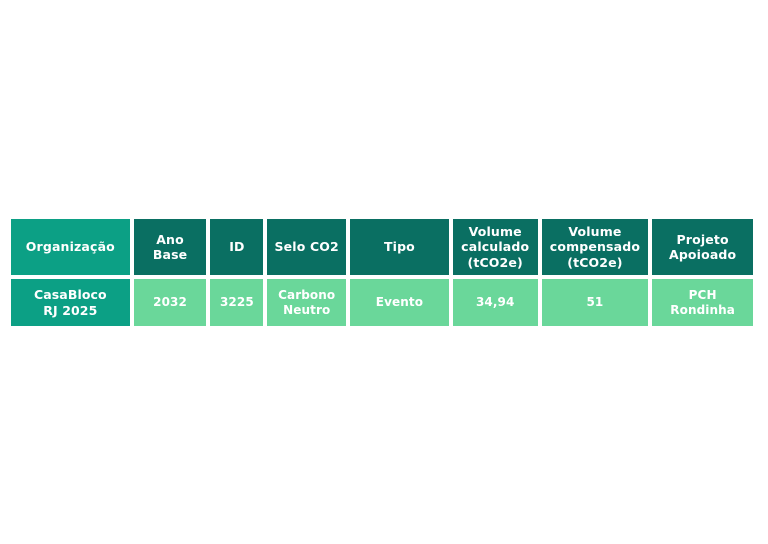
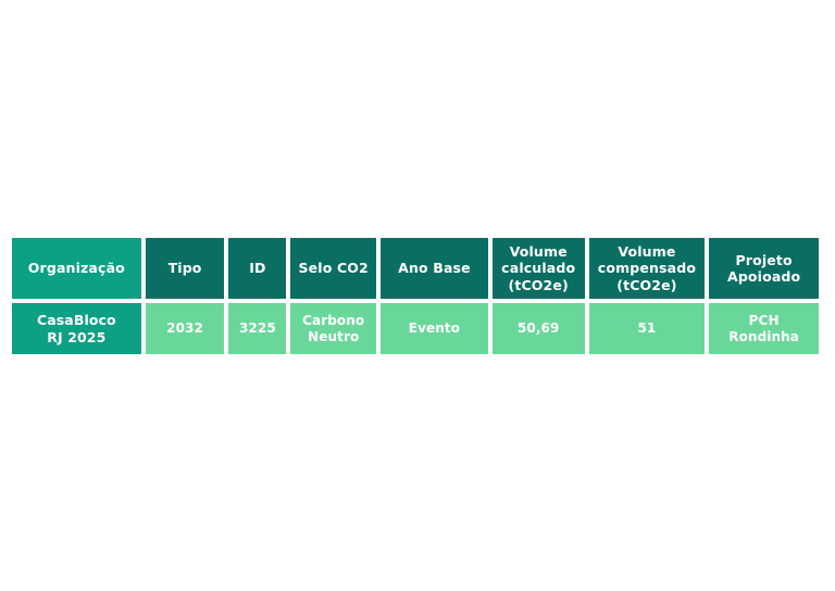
  Organização
- Ano Base
+ Tipo
  ID
  Selo CO2
- Tipo
+ Ano Base
  Volume
  calculado
  (tCO2e)
  Volume
  compensado
  (tCO2e)
  Projeto
  Apoioado
  CasaBloco
  RJ 2025
  2032
  3225
  Carbono
  Neutro
  Evento
- 34,94
+ 50,69
  51
  PCH Rondinha
